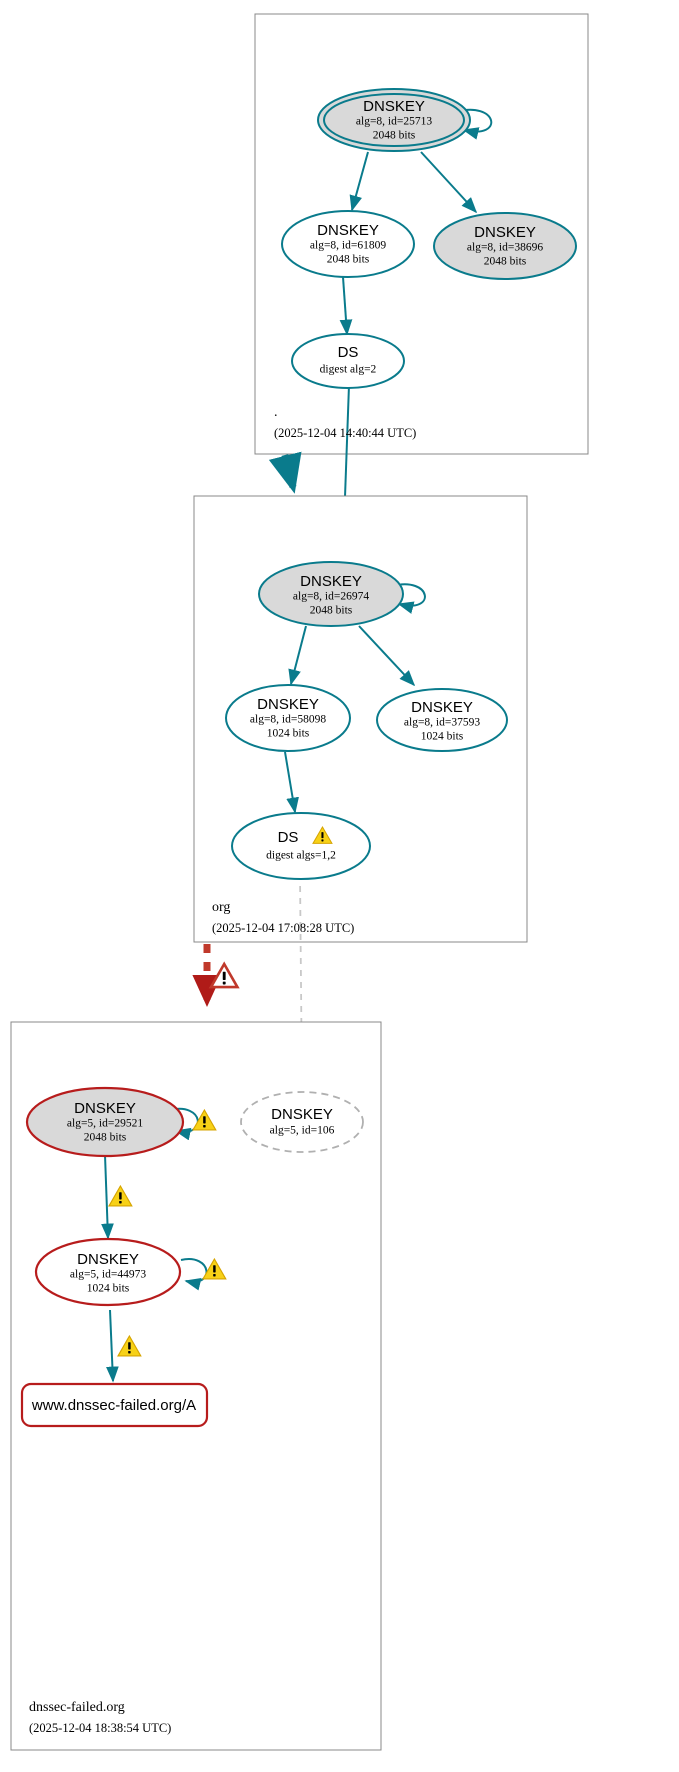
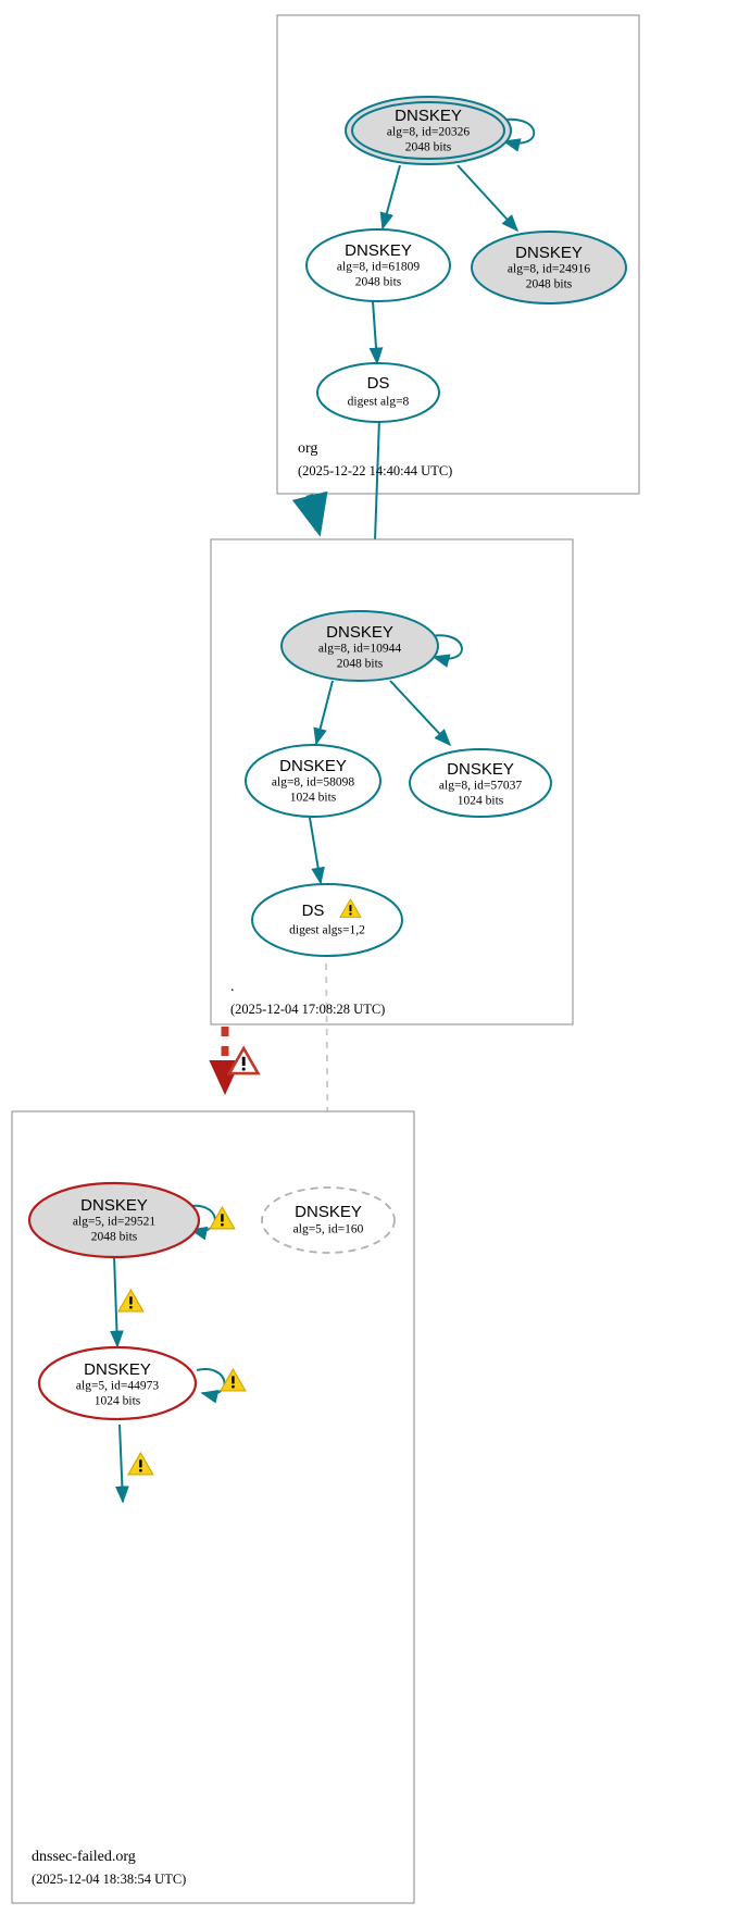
  DNSKEY
- alg=8, id=25713
+ alg=8, id=20326
  2048 bits
  DNSKEY
  alg=8, id=61809
  2048 bits
  DNSKEY
- alg=8, id=38696
+ alg=8, id=24916
  2048 bits
  DS
- digest alg=2
+ digest alg=8
- .
+ org
- (2025-12-04 14:40:44 UTC)
+ (2025-12-22 14:40:44 UTC)
  DNSKEY
- alg=8, id=26974
+ alg=8, id=10944
  2048 bits
  DNSKEY
  alg=8, id=58098
  1024 bits
  DNSKEY
- alg=8, id=37593
+ alg=8, id=57037
  1024 bits
  DS
  digest algs=1,2
- org
+ .
  (2025-12-04 17:08:28 UTC)
  DNSKEY
  alg=5, id=29521
  2048 bits
  DNSKEY
- alg=5, id=106
+ alg=5, id=160
  DNSKEY
  alg=5, id=44973
  1024 bits
- www.dnssec-failed.org/A
  dnssec-failed.org
  (2025-12-04 18:38:54 UTC)
